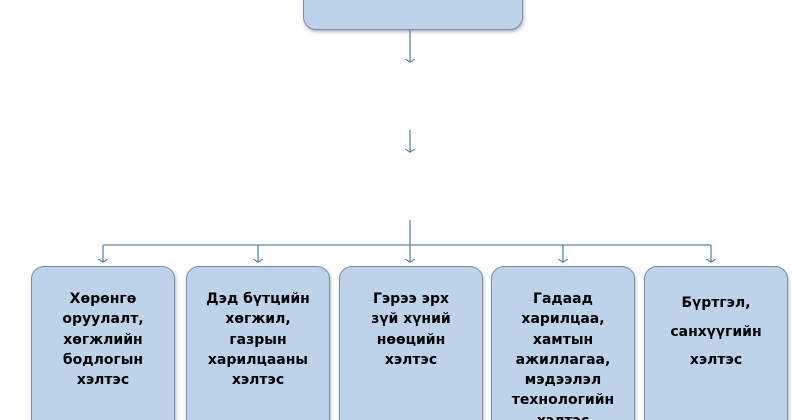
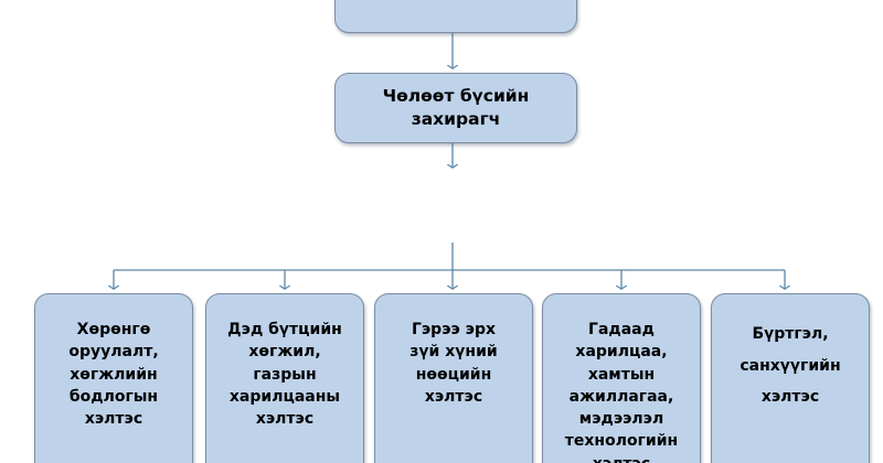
+ Чөлөөт бүсийн
+ захирагч
  Хөрөнгө
  оруулалт,
  хөгжлийн
  бодлогын
  хэлтэс
  Дэд бүтцийн
  хөгжил,
  газрын
  харилцааны
  хэлтэс
  Гэрээ эрх
  зүй хүний
  нөөцийн
  хэлтэс
  Гадаад
  харилцаа,
  хамтын
  ажиллагаа,
  мэдээлэл
  технологийн
  Бүртгэл,
  санхүүгийн
  хэлтэс
